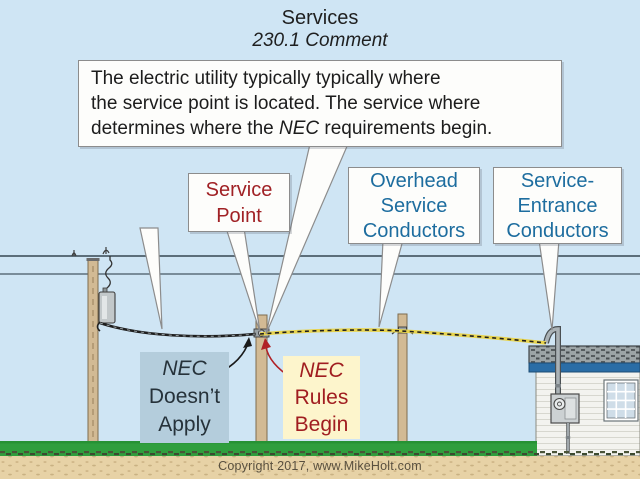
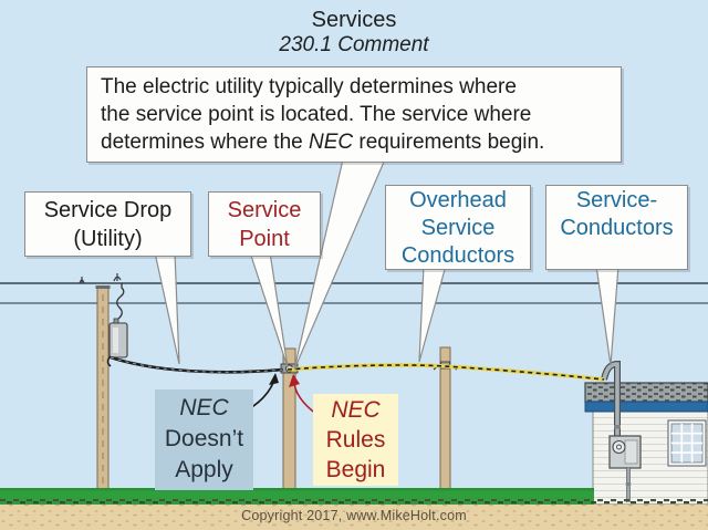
  Services
  230.1 Comment
- The electric utility typically typically where
+ The electric utility typically determines where
  the service point is located. The service where
  determines where the NEC requirements begin.
+ Service Drop
+ (Utility)
  Service
  Point
  Overhead
  Service
  Conductors
  Service-
- Entrance
  Conductors
  NEC
  Doesn’t
  Apply
  NEC
  Rules
  Begin
  Copyright 2017, www.MikeHolt.com
